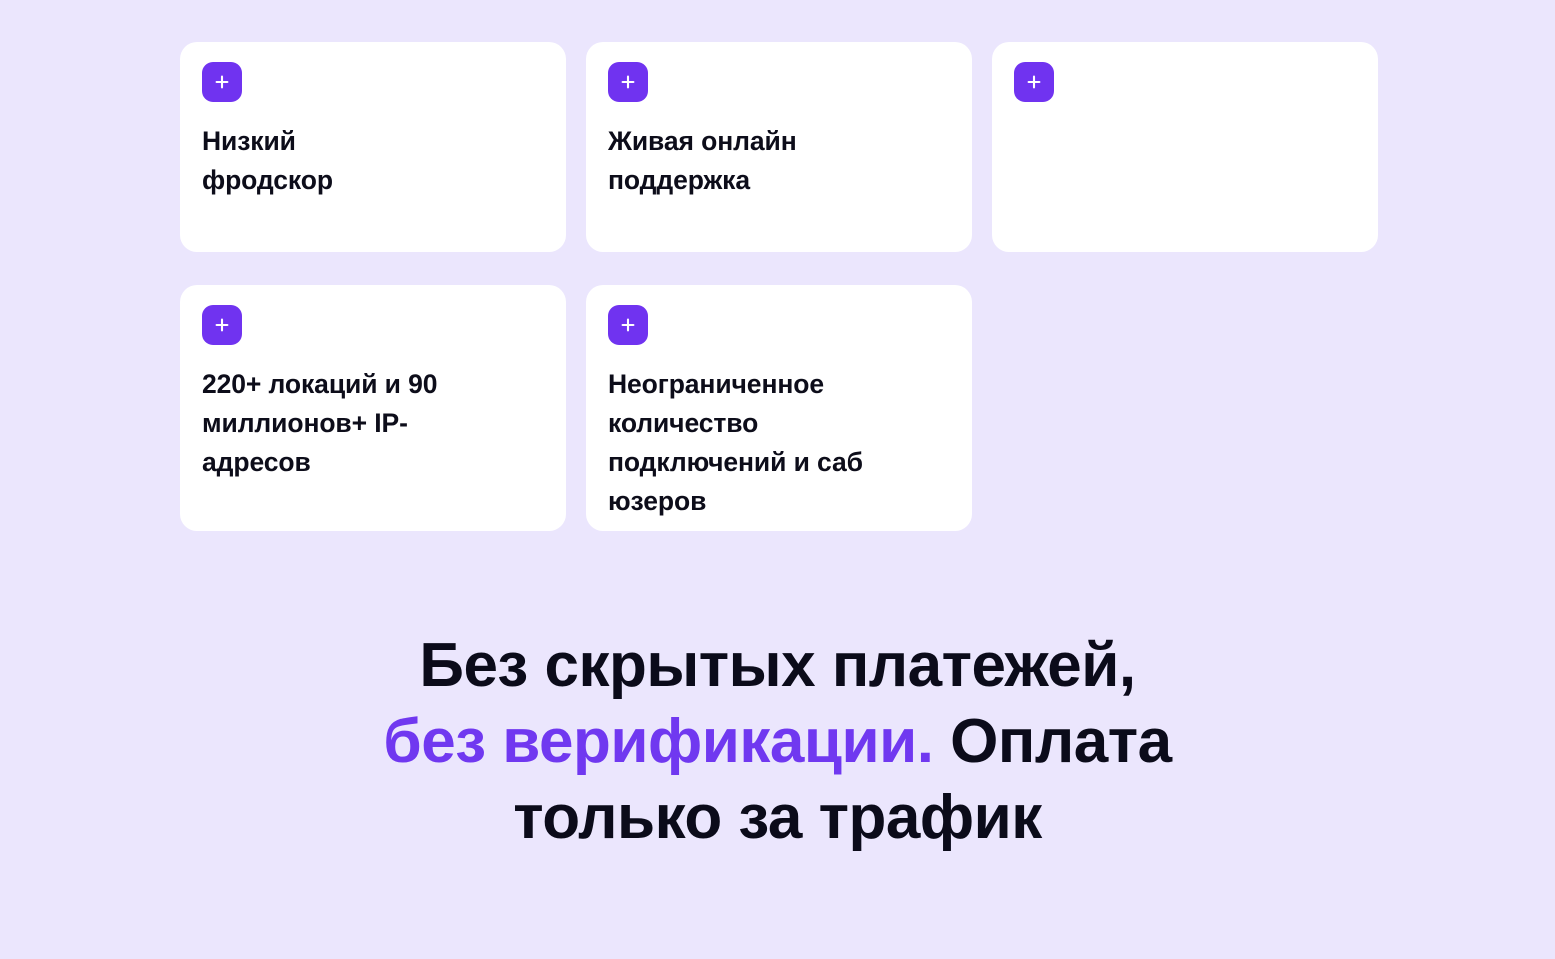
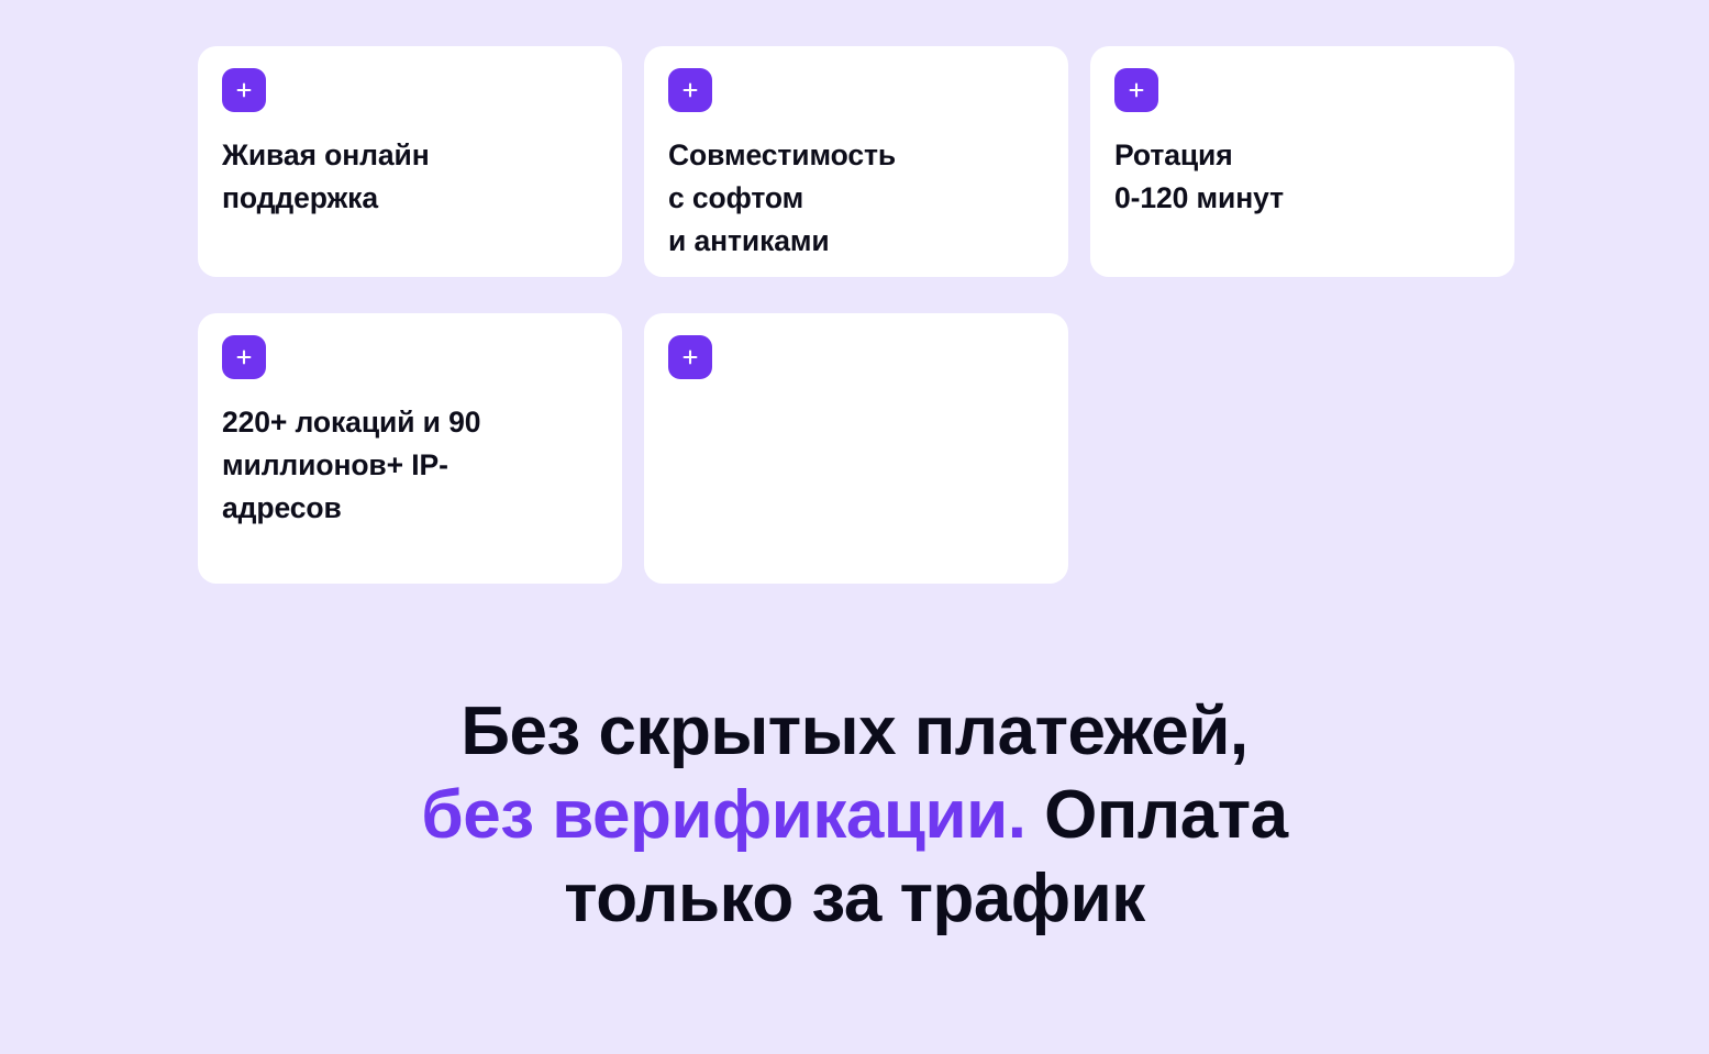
- Низкий
- фродскор
  Живая онлайн
  поддержка
+ Совместимость
+ с софтом
+ и антиками
+ Ротация
+ 0-120 минут
  220+ локаций и 90
  миллионов+ IP-
  адресов
- Неограниченное
- количество
- подключений и саб
- юзеров
  Без скрытых платежей,
  без верификации. Оплата
  только за трафик
